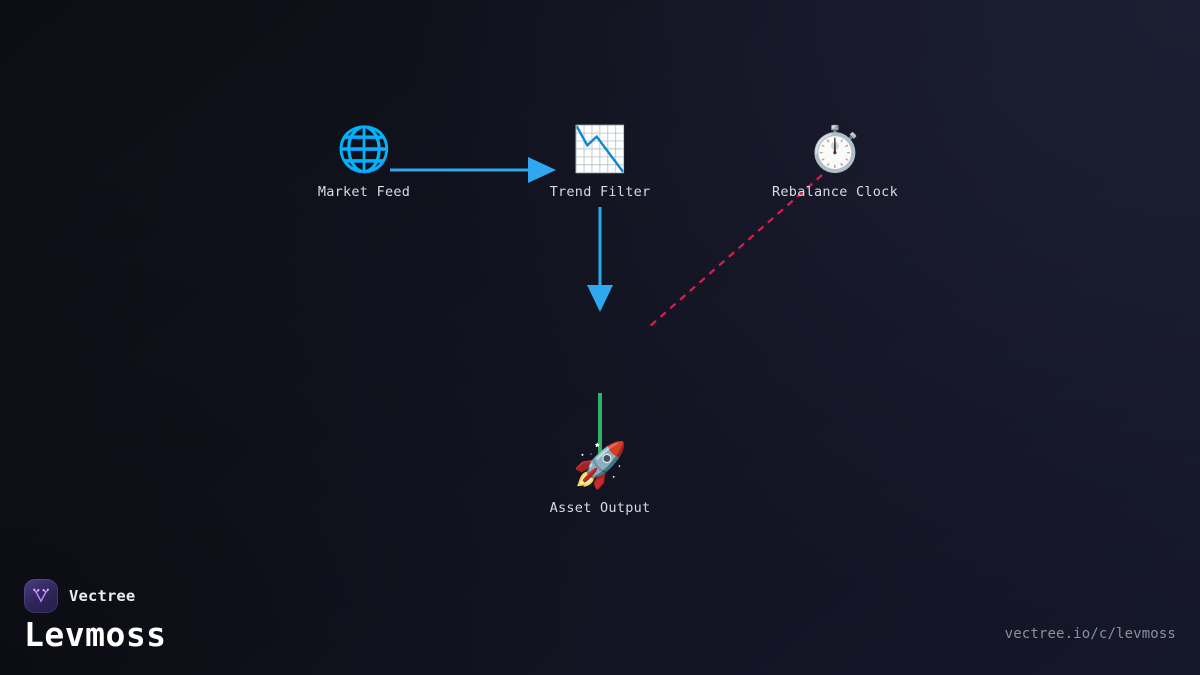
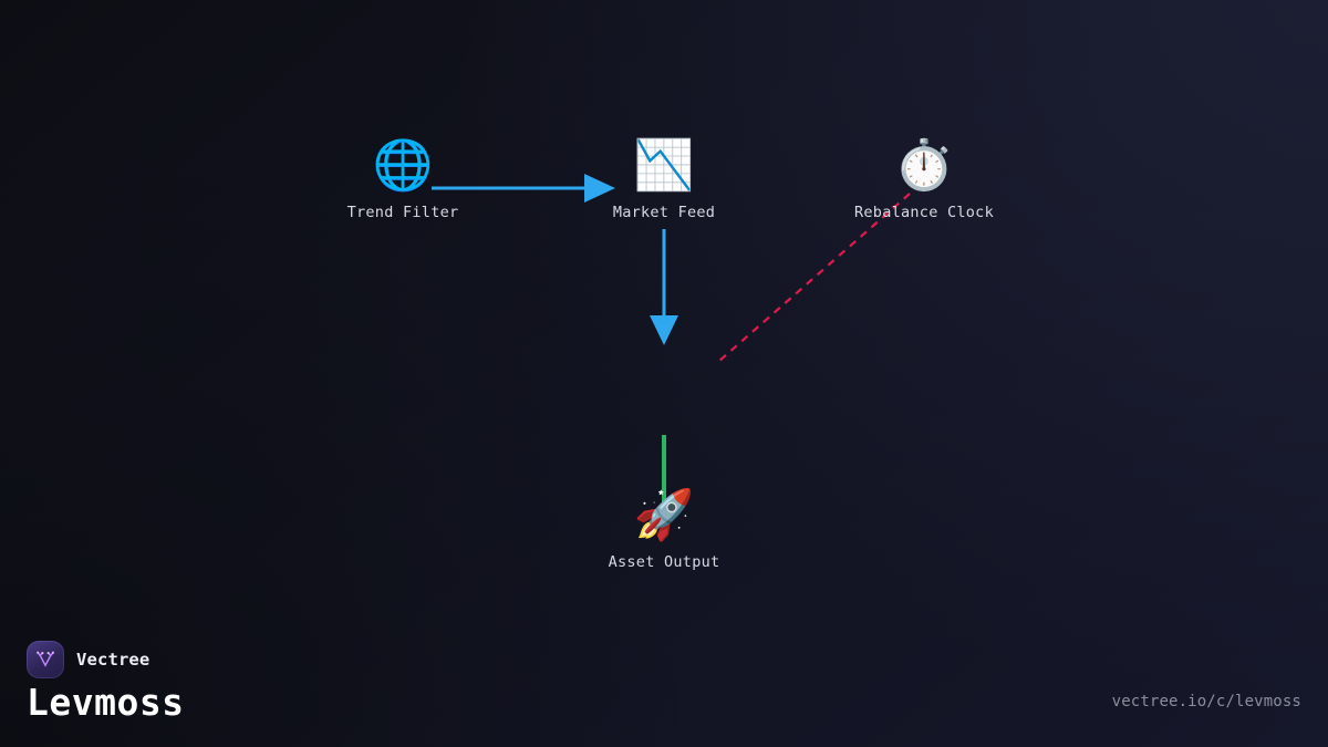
  🌐
- Market Feed
+ Trend Filter
  📉
- Trend Filter
+ Market Feed
  ⏱️
  Rebalance Clock
  🚀
  Asset Output
  Vectree
  Levmoss
  vectree.io/c/levmoss
